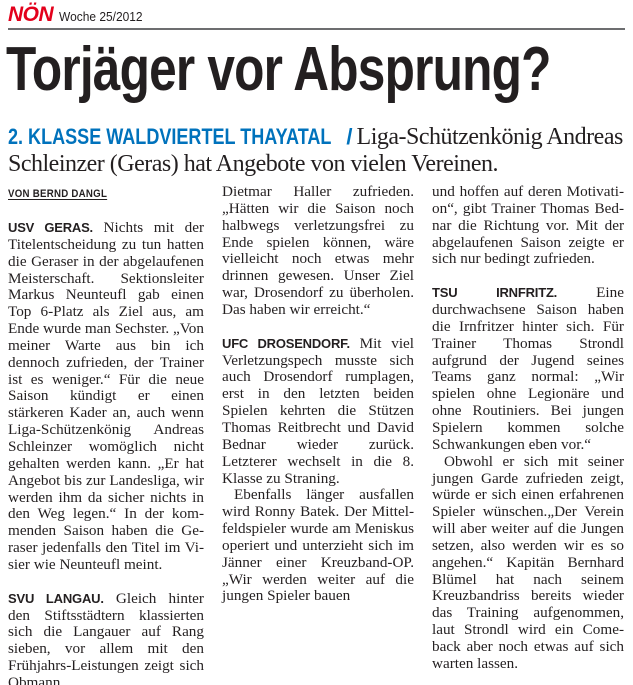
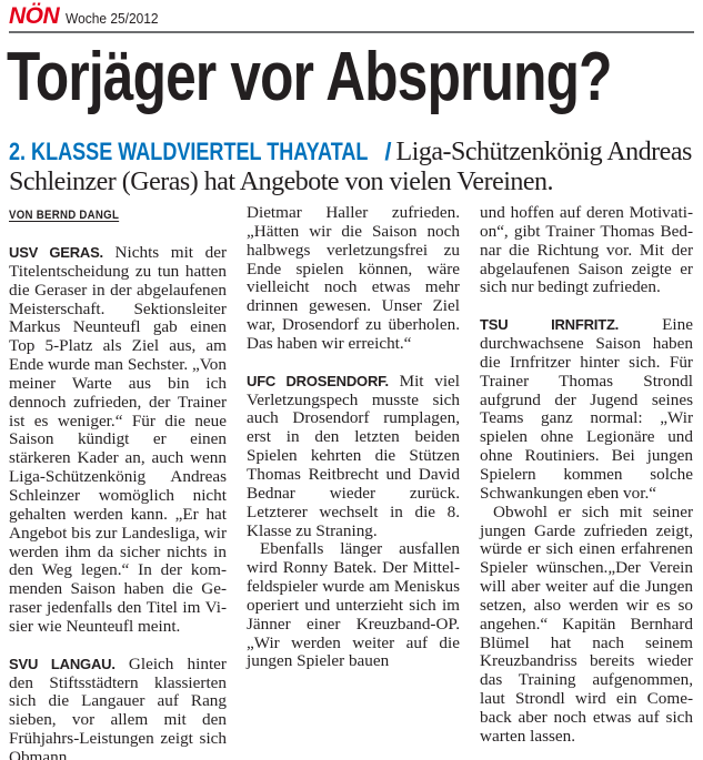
  NÖN
  Woche 25/2012
  Torjäger vor Absprung?
  2. KLASSE WALDVIERTEL THAYATAL / Liga-Schützenkönig Andreas Schleinzer (Geras) hat Angebote von vielen Vereinen.
  VON BERND DANGL
- USV GERAS. Nichts mit der Titel­entscheidung zu tun hatten die Geraser in der abgelaufenen Meisterschaft. Sektionsleiter Markus Neunteufl gab einen Top 6-Platz als Ziel aus, am Ende wurde man Sechster. „Von meiner Warte aus bin ich dennoch zufrieden, der Trai­ner ist es weniger.“ Für die neue Saison kündigt er einen stärkeren Kader an, auch wenn Liga-Schützenkönig Andreas Schleinzer womöglich nicht gehalten werden kann. „Er hat Angebot bis zur Landesliga, wir werden ihm da sicher nichts in den Weg legen.“ In der kom­menden Saison haben die Ge­raser jedenfalls den Titel im Vi­sier wie Neunteufl meint.
+ USV GERAS. Nichts mit der Titel­entscheidung zu tun hatten die Geraser in der abgelaufenen Meisterschaft. Sektionsleiter Markus Neunteufl gab einen Top 5-Platz als Ziel aus, am Ende wurde man Sechster. „Von meiner Warte aus bin ich dennoch zufrieden, der Trai­ner ist es weniger.“ Für die neue Saison kündigt er einen stärkeren Kader an, auch wenn Liga-Schützenkönig Andreas Schleinzer womöglich nicht gehalten werden kann. „Er hat Angebot bis zur Landesliga, wir werden ihm da sicher nichts in den Weg legen.“ In der kom­menden Saison haben die Ge­raser jedenfalls den Titel im Vi­sier wie Neunteufl meint.
  SVU LANGAU. Gleich hinter den Stiftsstädtern klassierten sich die Langauer auf Rang sieben, vor allem mit den Frühjahrs-Leistungen zeigt sich Obmann
  Dietmar Haller zufrieden. „Hätten wir die Saison noch halbwegs verletzungsfrei zu Ende spielen können, wäre vielleicht noch etwas mehr drinnen gewesen. Unser Ziel war, Drosendorf zu überholen. Das haben wir erreicht.“
  UFC DROSENDORF. Mit viel Ver­letzungspech musste sich auch Drosendorf rumplagen, erst in den letzten beiden Spielen kehrten die Stützen Thomas Reitbrecht und David Bednar wieder zurück. Letzterer wech­selt in die 8. Klasse zu Straning.
  Ebenfalls länger ausfallen wird Ronny Batek. Der Mittel­feldspieler wurde am Menis­kus operiert und unterzieht sich im Jänner einer Kreuz­band-OP. „Wir werden weiter auf die jungen Spieler bauen
  und hoffen auf deren Motivati­on“, gibt Trainer Thomas Bed­nar die Richtung vor. Mit der abgelaufenen Saison zeigte er sich nur bedingt zufrieden.
  TSU IRNFRITZ. Eine durchwach­sene Saison haben die Irnfrit­zer hinter sich. Für Trainer Thomas Strondl aufgrund der Jugend seines Teams ganz normal: „Wir spielen ohne Le­gionäre und ohne Routiniers. Bei jungen Spielern kommen solche Schwankungen eben vor.“
  Obwohl er sich mit seiner jungen Garde zufrieden zeigt, würde er sich einen erfahrenen Spieler wünschen.„Der Verein will aber weiter auf die Jungen setzen, also werden wir es so angehen.“ Kapitän Bernhard Blümel hat nach seinem Kreuzbandriss bereits wieder das Training aufgenommen, laut Strondl wird ein Come­back aber noch etwas auf sich warten lassen.
